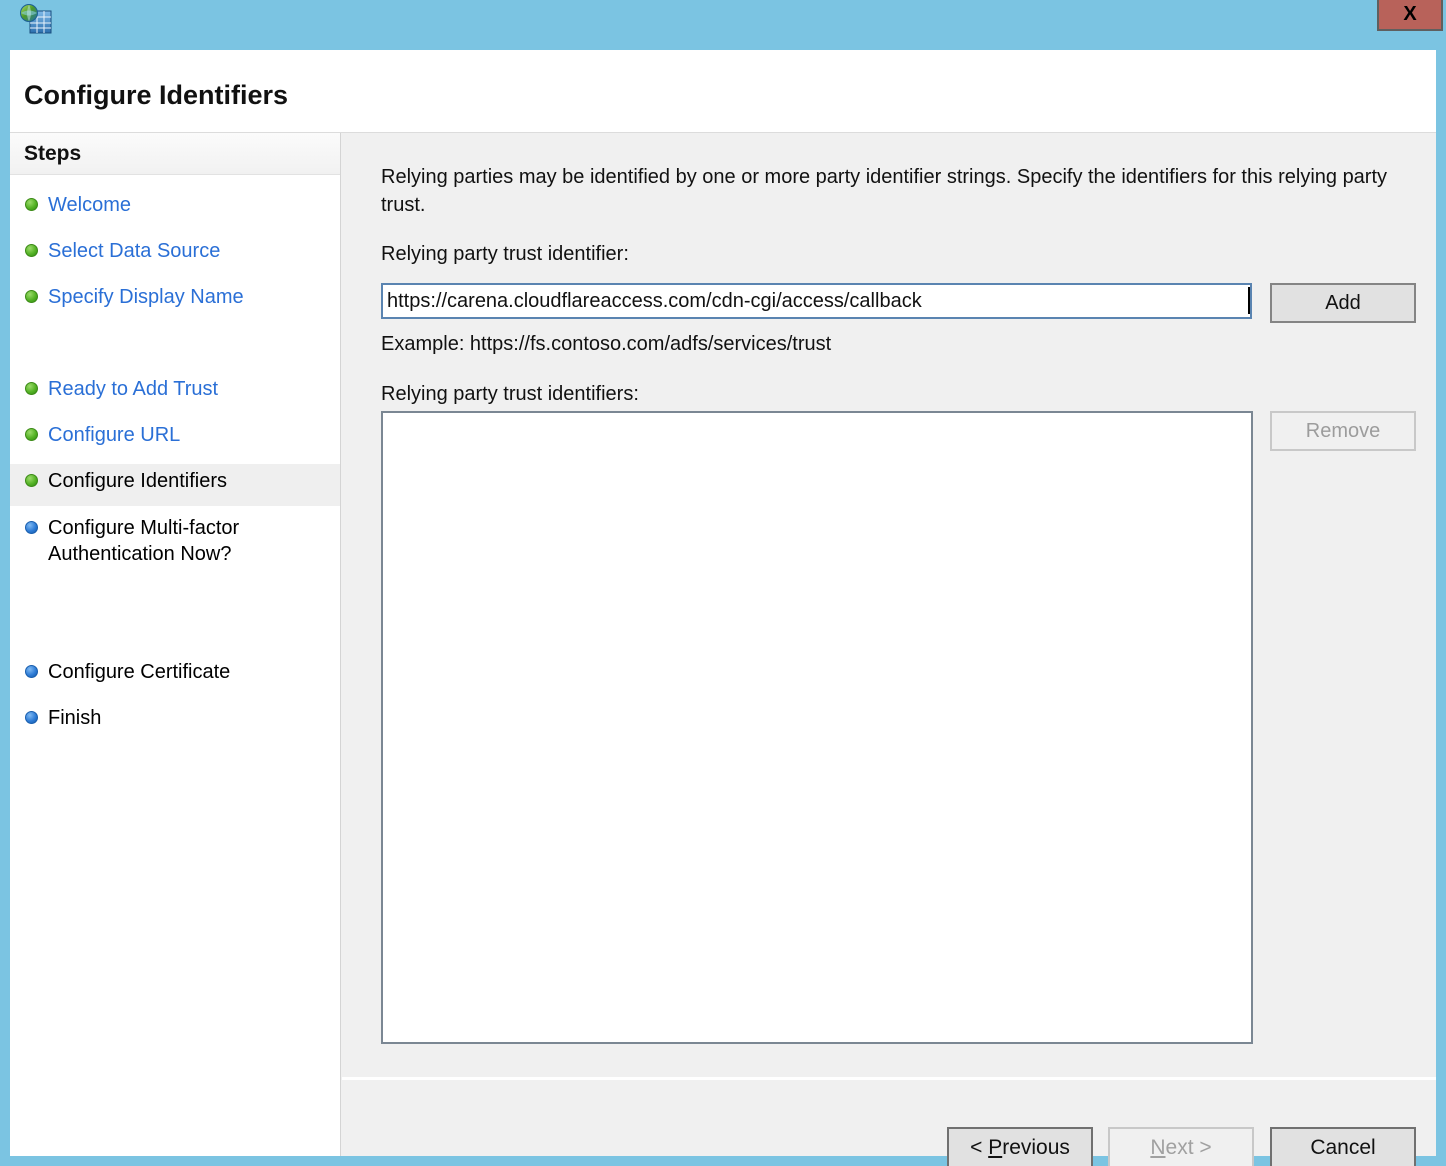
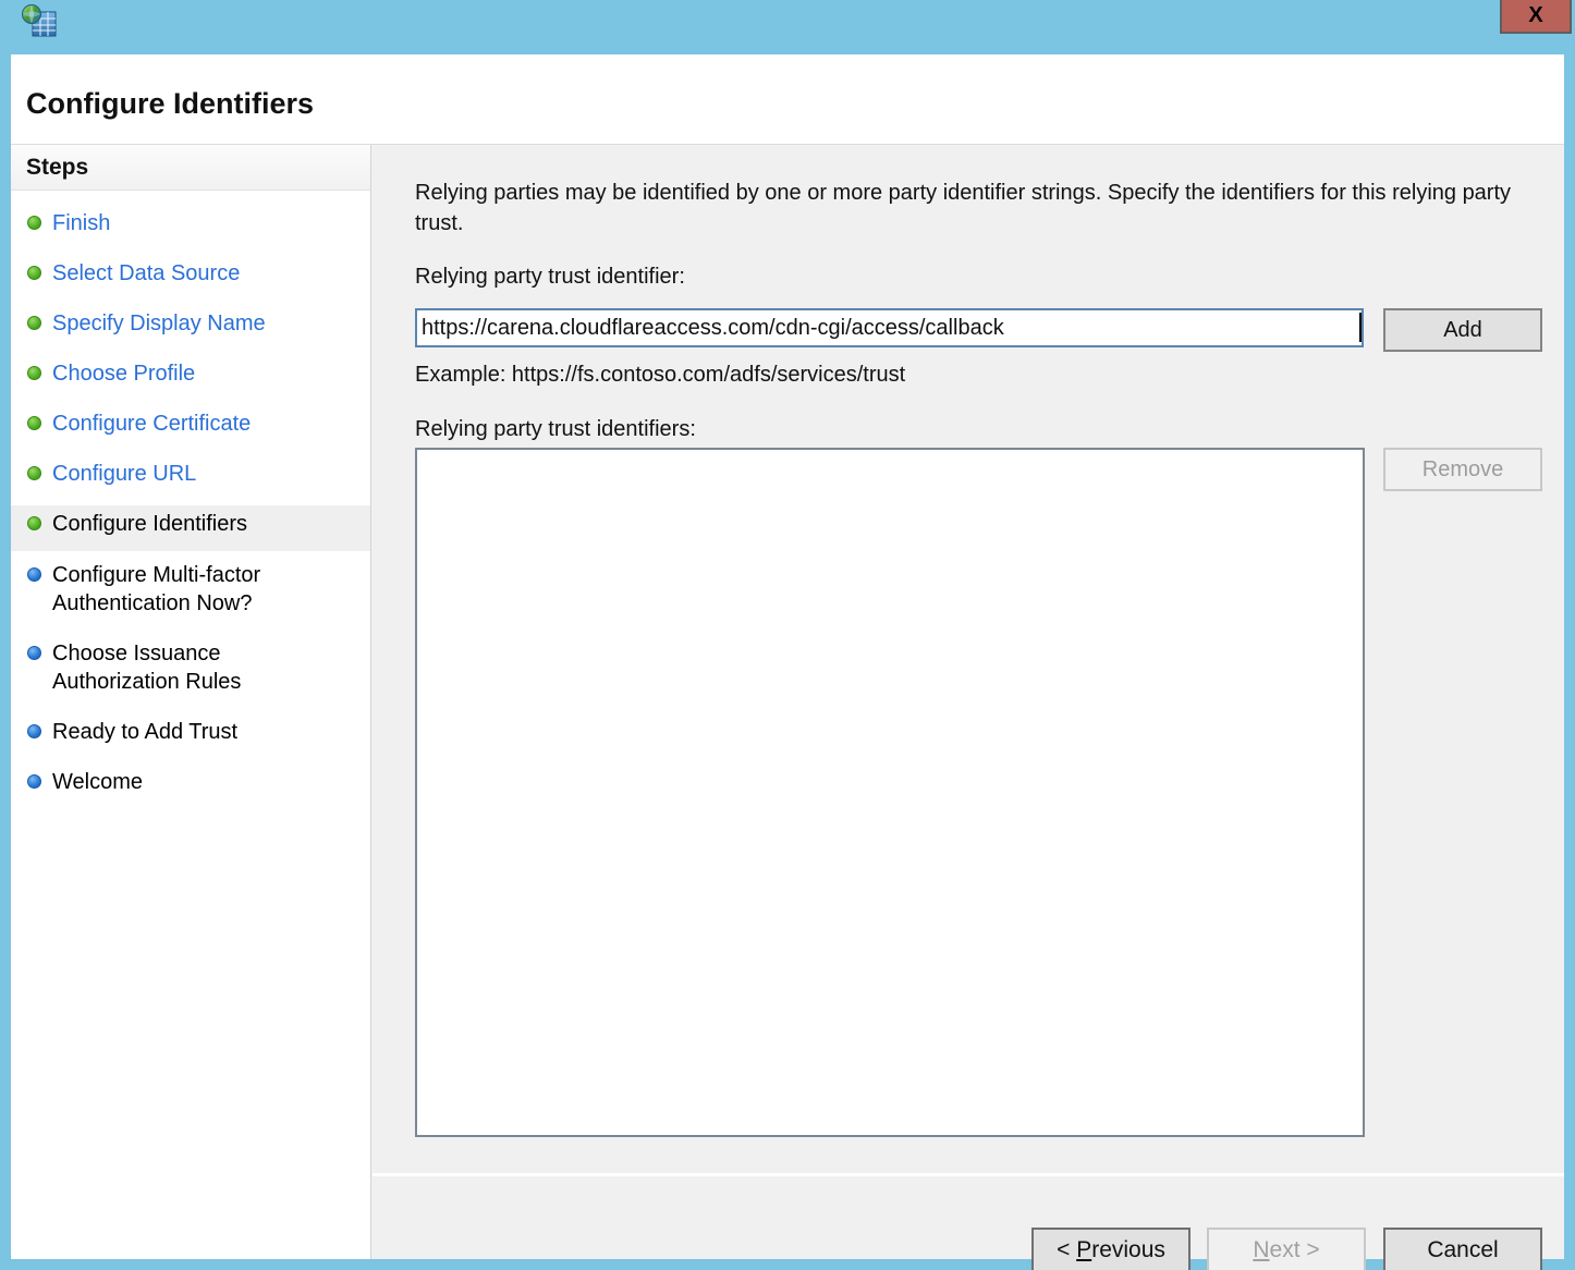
  X
  Configure Identifiers
  Steps
- Welcome
+ Finish
  Select Data Source
  Specify Display Name
+ Choose Profile
- Ready to Add Trust
+ Configure Certificate
  Configure URL
  Configure Identifiers
  Configure Multi-factor Authentication Now?
+ Choose Issuance Authorization Rules
- Configure Certificate
+ Ready to Add Trust
- Finish
+ Welcome
  Relying parties may be identified by one or more party identifier strings. Specify the identifiers for this relying party trust.
  Relying party trust identifier:
  https://carena.cloudflareaccess.com/cdn-cgi/access/callback
  Add
  Example: https://fs.contoso.com/adfs/services/trust
  Relying party trust identifiers:
  Remove
  < Previous
  Next >
  Cancel
